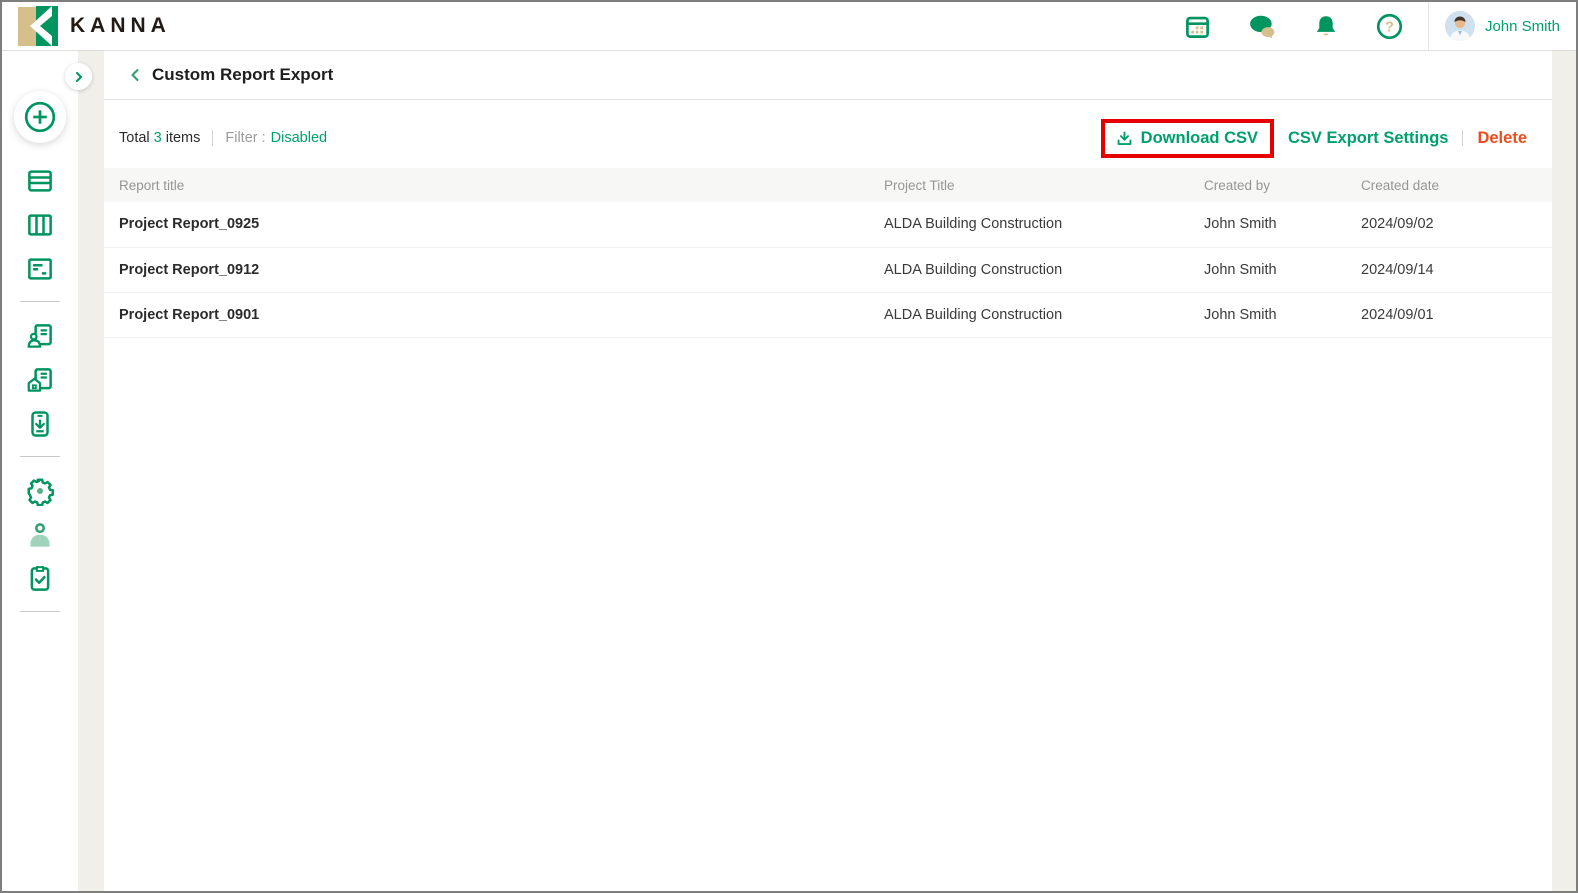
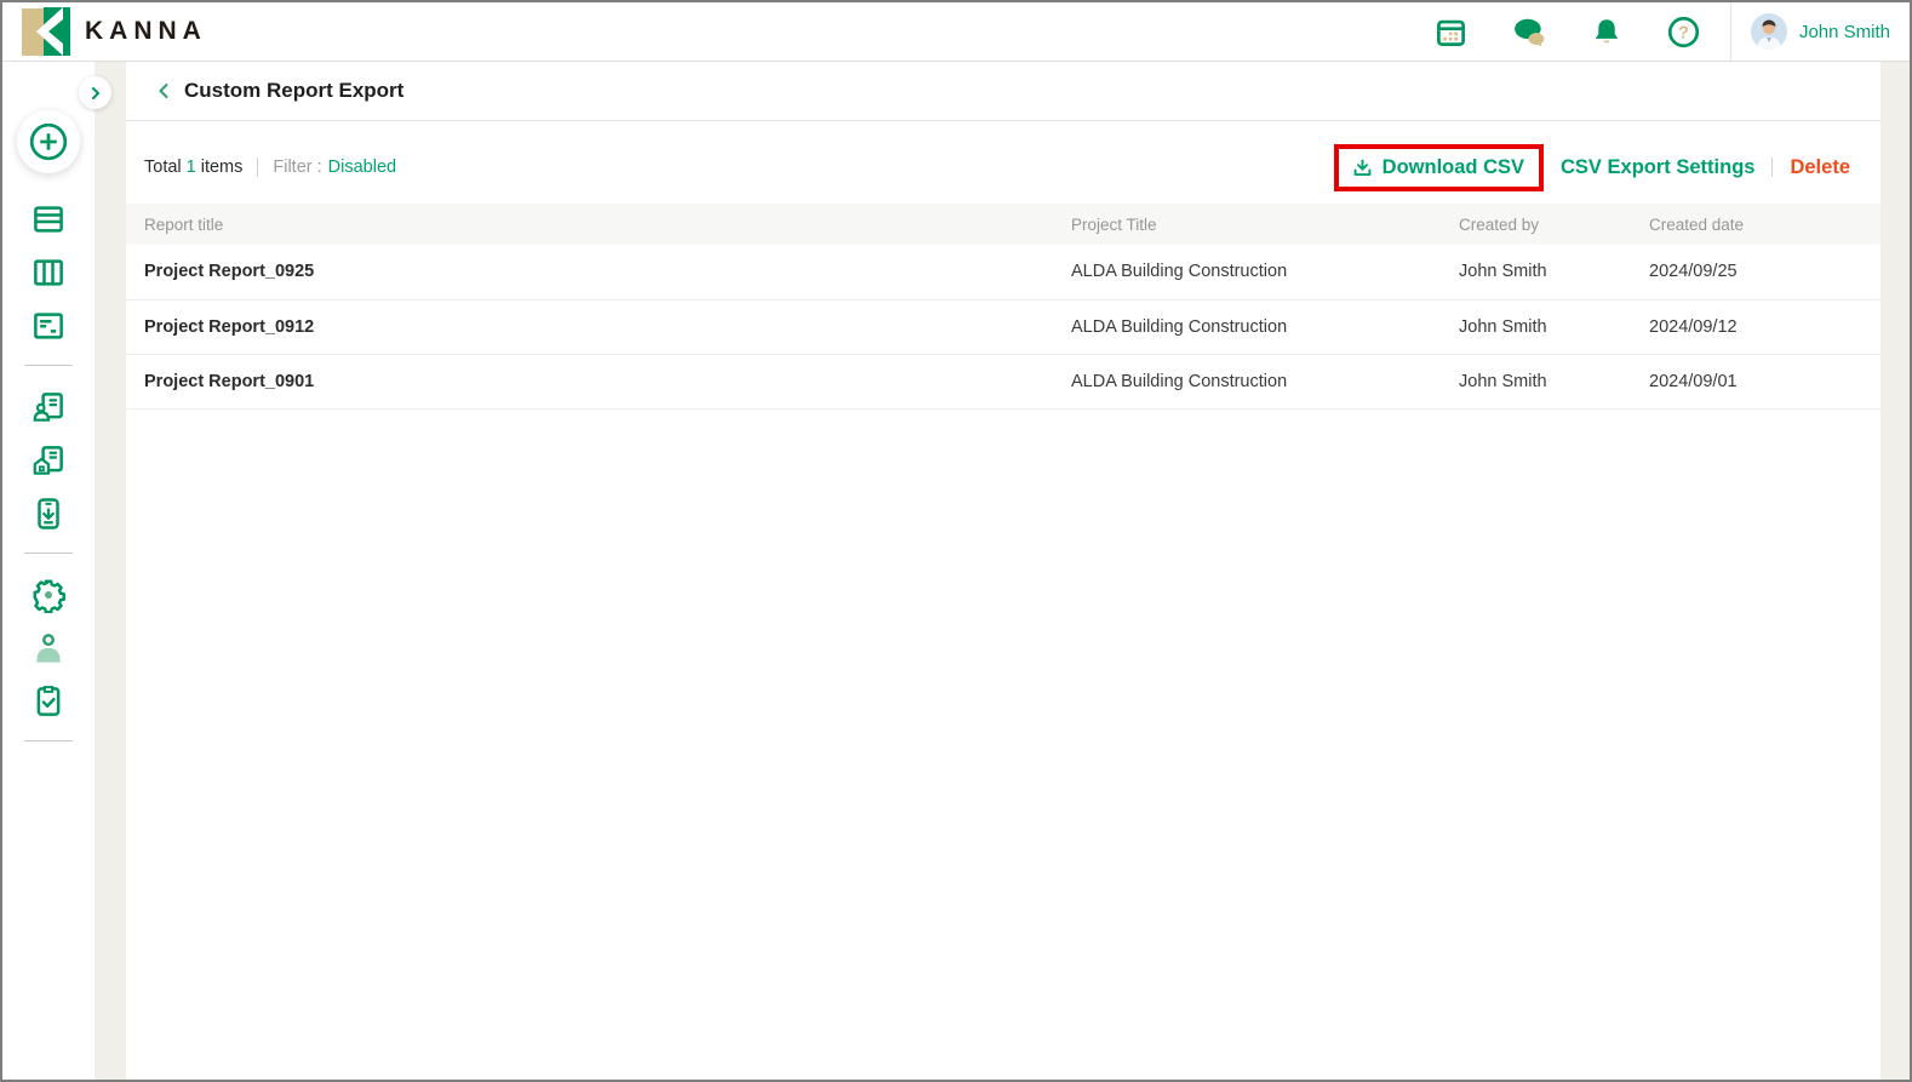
  KANNA
  ?
  John Smith
  Custom Report Export
- Total 3 items
+ Total 1 items
  Filter : Disabled
  Download CSV
  CSV Export Settings
  Delete
  Report title	Project Title	Created by	Created date
- Project Report_0925	ALDA Building Construction	John Smith	2024/09/02
+ Project Report_0925	ALDA Building Construction	John Smith	2024/09/25
- Project Report_0912	ALDA Building Construction	John Smith	2024/09/14
+ Project Report_0912	ALDA Building Construction	John Smith	2024/09/12
  Project Report_0901	ALDA Building Construction	John Smith	2024/09/01
